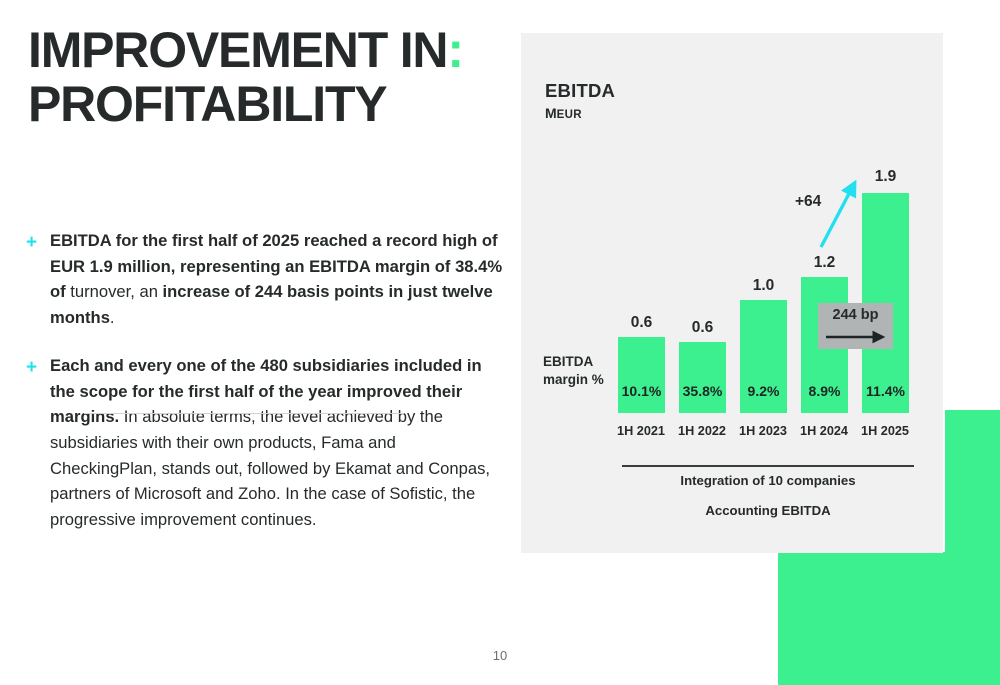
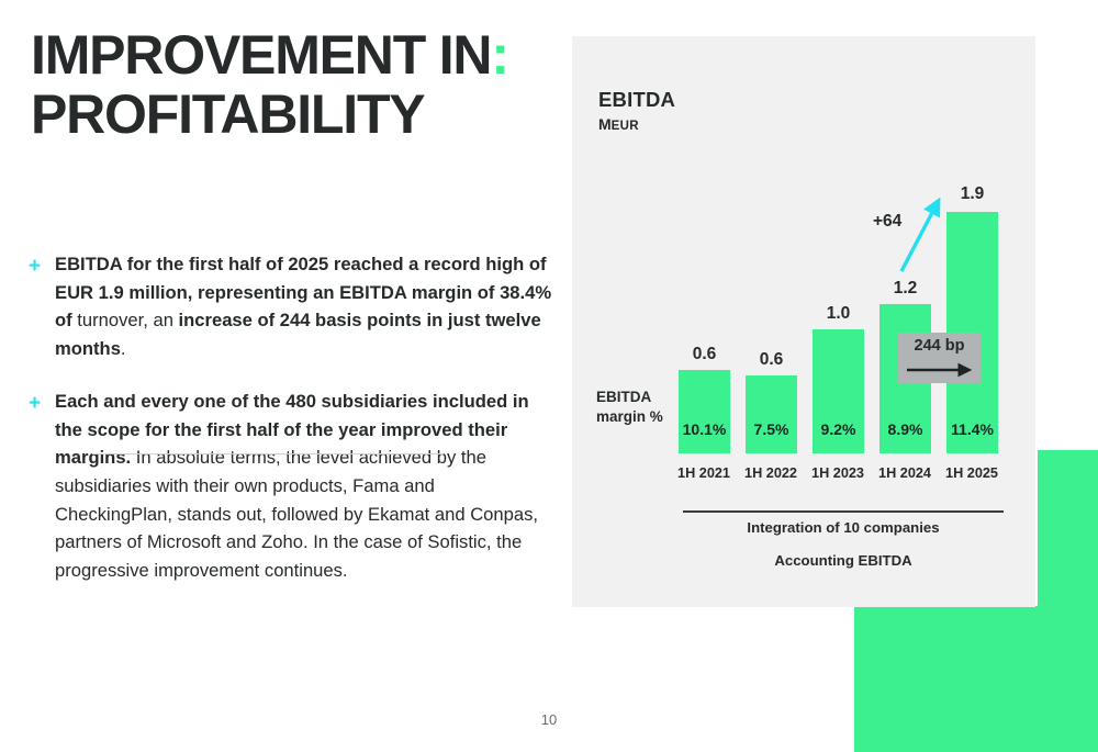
  IMPROVEMENT IN:
  PROFITABILITY
  +
  EBITDA for the first half of 2025 reached a record high of EUR 1.9 million, representing an EBITDA margin of 38.4% of turnover, an increase of 244 basis points in just twelve months.
  +
  Each and every one of the 480 subsidiaries included in the scope for the first half of the year improved their margins. In absolute terms, the level achieved by the subsidiaries with their own products, Fama and CheckingPlan, stands out, followed by Ekamat and Conpas, partners of Microsoft and Zoho. In the case of Sofistic, the progressive improvement continues.
  EBITDA
  MEUR
  EBITDA margin %
  0.6
  0.6
  1.0
  1.2
  1.9
  10.1%
- 35.8%
+ 7.5%
  9.2%
  8.9%
  11.4%
  1H 2021
  1H 2022
  1H 2023
  1H 2024
  1H 2025
  +64
  244 bp
  Integration of 10 companies
  Accounting EBITDA
  10
